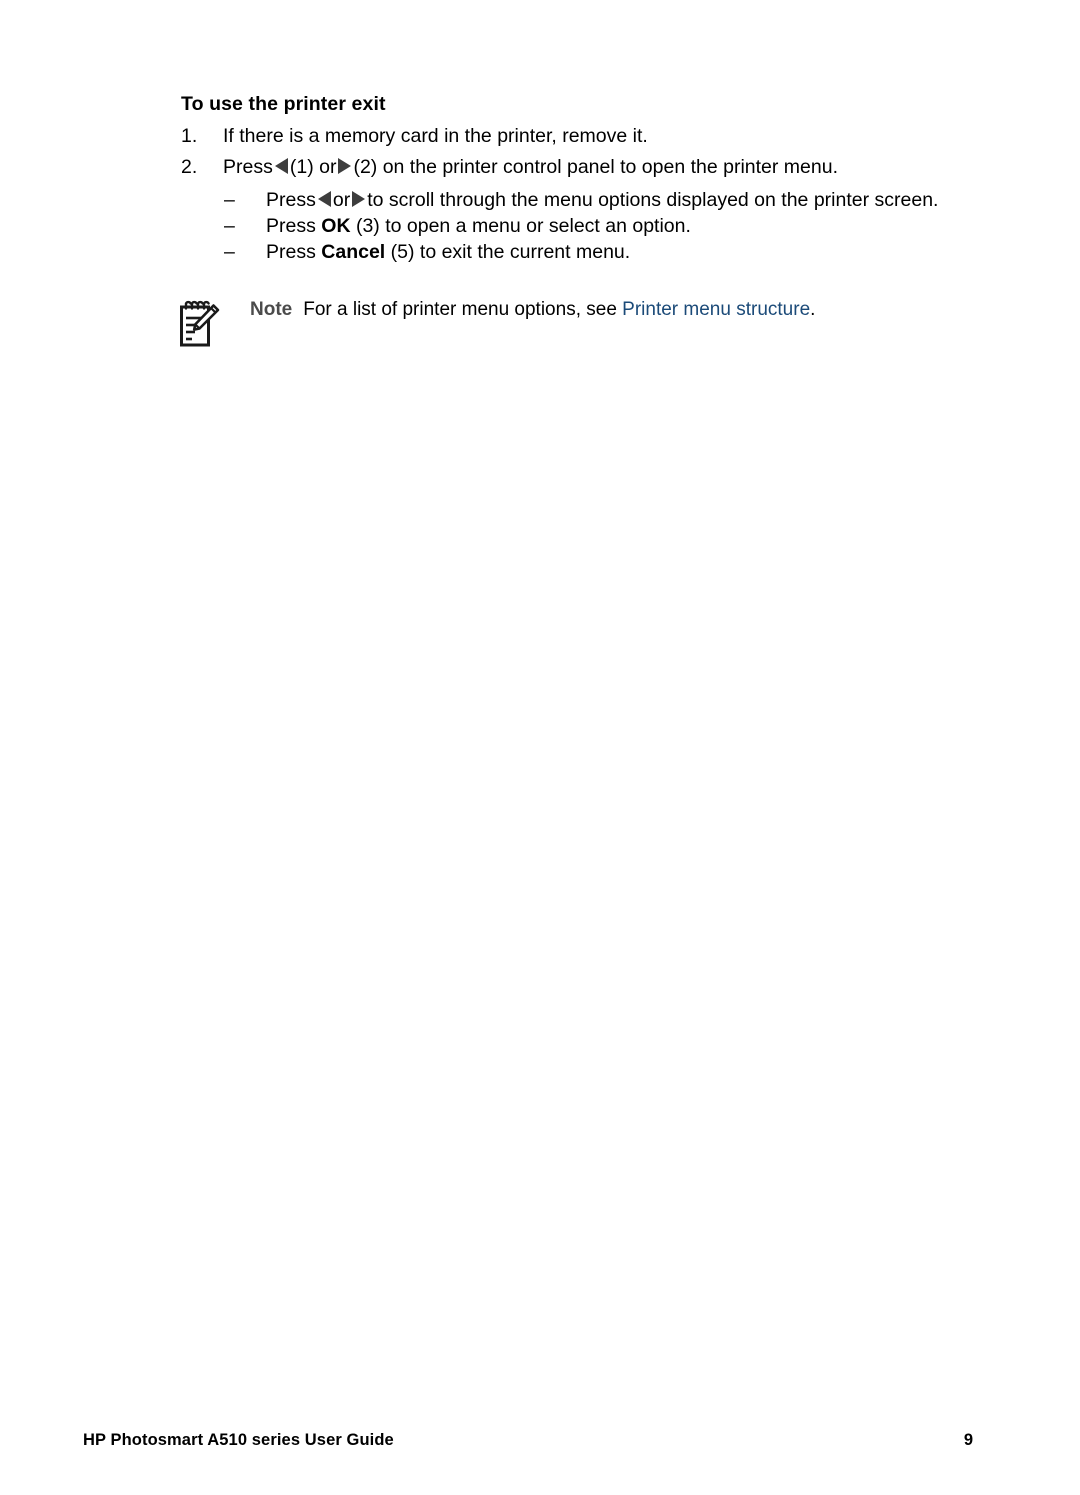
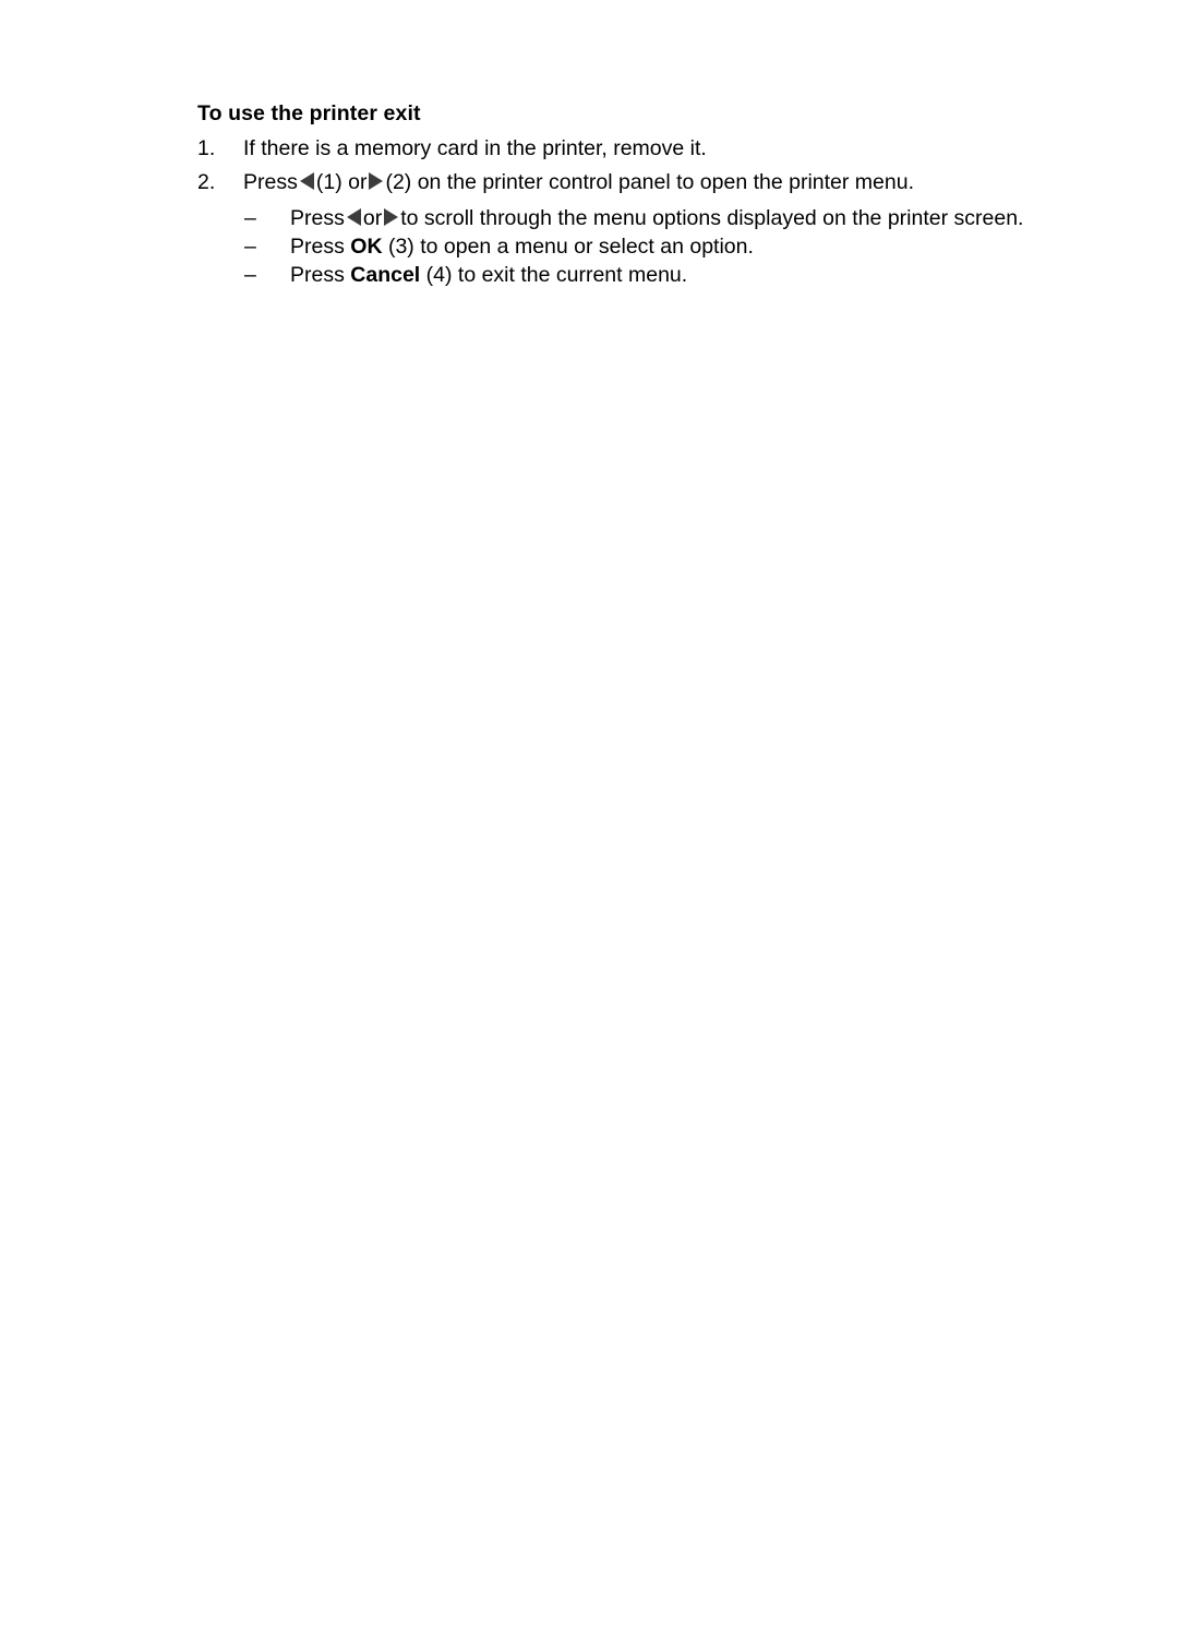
  To use the printer exit
  1.
  If there is a memory card in the printer, remove it.
  2.
  Press (1) or (2) on the printer control panel to open the printer menu.
  –
  Press or to scroll through the menu options displayed on the printer screen.
  –
  Press OK (3) to open a menu or select an option.
  –
- Press Cancel (5) to exit the current menu.
+ Press Cancel (4) to exit the current menu.
- Note For a list of printer menu options, see Printer menu structure.
- HP Photosmart A510 series User Guide
- 9
